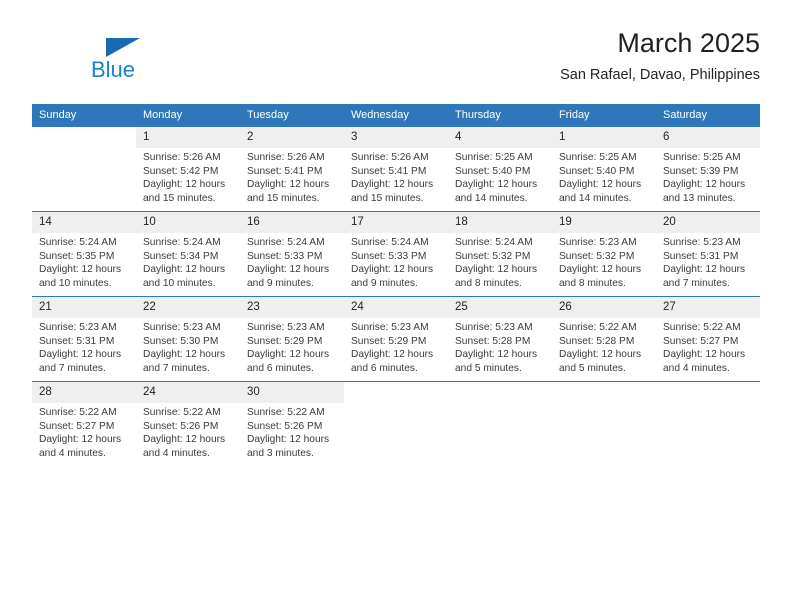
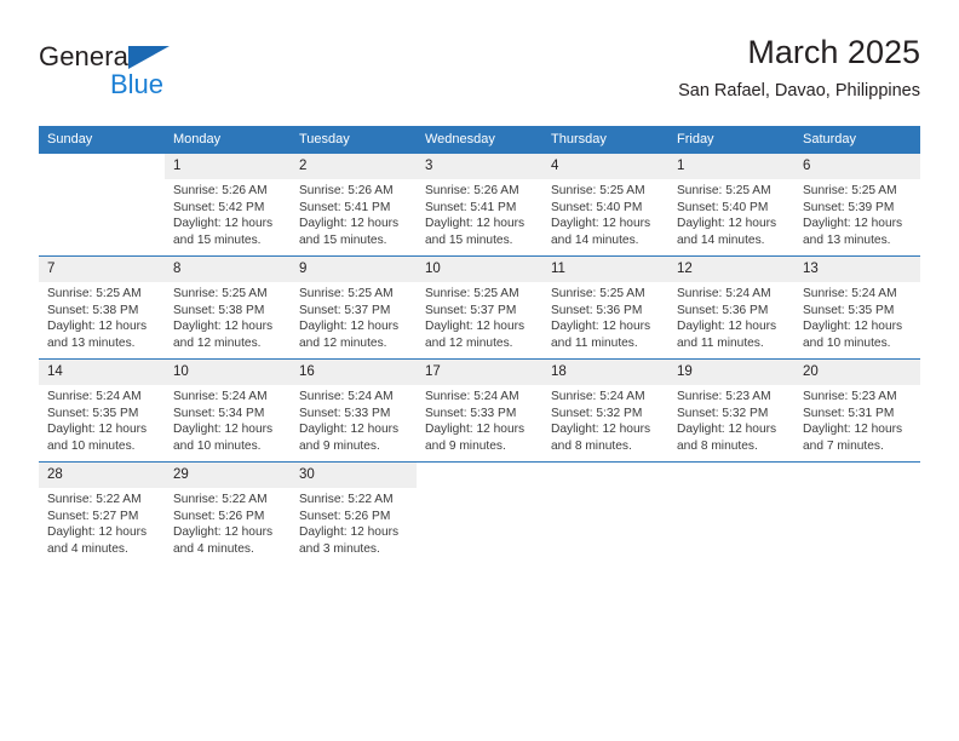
+ General
  Blue
  March 2025
  San Rafael, Davao, Philippines
  Sunday	Monday	Tuesday	Wednesday	Thursday	Friday	Saturday
  	1Sunrise: 5:26 AMSunset: 5:42 PMDaylight: 12 hoursand 15 minutes.	2Sunrise: 5:26 AMSunset: 5:41 PMDaylight: 12 hoursand 15 minutes.	3Sunrise: 5:26 AMSunset: 5:41 PMDaylight: 12 hoursand 15 minutes.	4Sunrise: 5:25 AMSunset: 5:40 PMDaylight: 12 hoursand 14 minutes.	1Sunrise: 5:25 AMSunset: 5:40 PMDaylight: 12 hoursand 14 minutes.	6Sunrise: 5:25 AMSunset: 5:39 PMDaylight: 12 hoursand 13 minutes.
+ 7Sunrise: 5:25 AMSunset: 5:38 PMDaylight: 12 hoursand 13 minutes.	8Sunrise: 5:25 AMSunset: 5:38 PMDaylight: 12 hoursand 12 minutes.	9Sunrise: 5:25 AMSunset: 5:37 PMDaylight: 12 hoursand 12 minutes.	10Sunrise: 5:25 AMSunset: 5:37 PMDaylight: 12 hoursand 12 minutes.	11Sunrise: 5:25 AMSunset: 5:36 PMDaylight: 12 hoursand 11 minutes.	12Sunrise: 5:24 AMSunset: 5:36 PMDaylight: 12 hoursand 11 minutes.	13Sunrise: 5:24 AMSunset: 5:35 PMDaylight: 12 hoursand 10 minutes.
  14Sunrise: 5:24 AMSunset: 5:35 PMDaylight: 12 hoursand 10 minutes.	10Sunrise: 5:24 AMSunset: 5:34 PMDaylight: 12 hoursand 10 minutes.	16Sunrise: 5:24 AMSunset: 5:33 PMDaylight: 12 hoursand 9 minutes.	17Sunrise: 5:24 AMSunset: 5:33 PMDaylight: 12 hoursand 9 minutes.	18Sunrise: 5:24 AMSunset: 5:32 PMDaylight: 12 hoursand 8 minutes.	19Sunrise: 5:23 AMSunset: 5:32 PMDaylight: 12 hoursand 8 minutes.	20Sunrise: 5:23 AMSunset: 5:31 PMDaylight: 12 hoursand 7 minutes.
- 21Sunrise: 5:23 AMSunset: 5:31 PMDaylight: 12 hoursand 7 minutes.	22Sunrise: 5:23 AMSunset: 5:30 PMDaylight: 12 hoursand 7 minutes.	23Sunrise: 5:23 AMSunset: 5:29 PMDaylight: 12 hoursand 6 minutes.	24Sunrise: 5:23 AMSunset: 5:29 PMDaylight: 12 hoursand 6 minutes.	25Sunrise: 5:23 AMSunset: 5:28 PMDaylight: 12 hoursand 5 minutes.	26Sunrise: 5:22 AMSunset: 5:28 PMDaylight: 12 hoursand 5 minutes.	27Sunrise: 5:22 AMSunset: 5:27 PMDaylight: 12 hoursand 4 minutes.
- 28Sunrise: 5:22 AMSunset: 5:27 PMDaylight: 12 hoursand 4 minutes.	24Sunrise: 5:22 AMSunset: 5:26 PMDaylight: 12 hoursand 4 minutes.	30Sunrise: 5:22 AMSunset: 5:26 PMDaylight: 12 hoursand 3 minutes.
+ 28Sunrise: 5:22 AMSunset: 5:27 PMDaylight: 12 hoursand 4 minutes.	29Sunrise: 5:22 AMSunset: 5:26 PMDaylight: 12 hoursand 4 minutes.	30Sunrise: 5:22 AMSunset: 5:26 PMDaylight: 12 hoursand 3 minutes.
